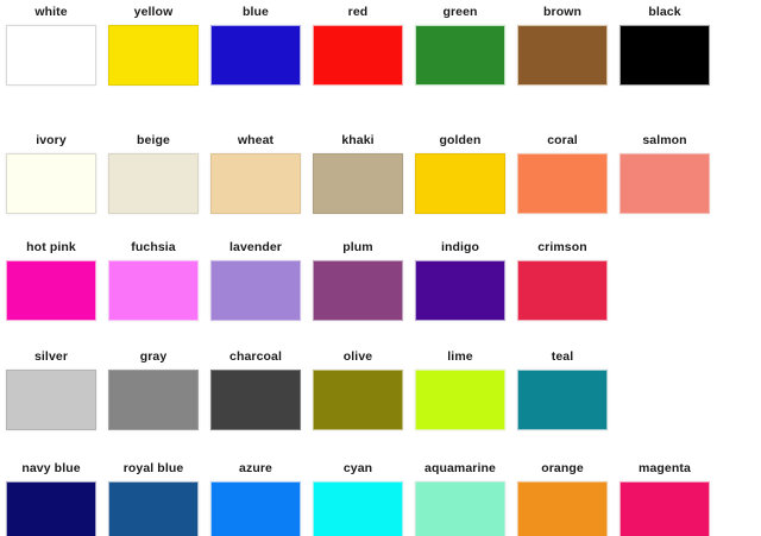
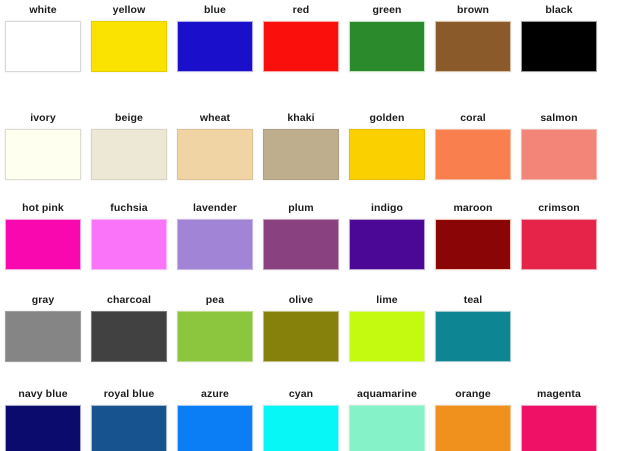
  white
  yellow
  blue
  red
  green
  brown
  black
  ivory
  beige
  wheat
  khaki
  golden
  coral
  salmon
  hot pink
  fuchsia
  lavender
  plum
  indigo
+ maroon
  crimson
- silver
  gray
  charcoal
+ pea
  olive
  lime
  teal
  navy blue
  royal blue
  azure
  cyan
  aquamarine
  orange
  magenta
